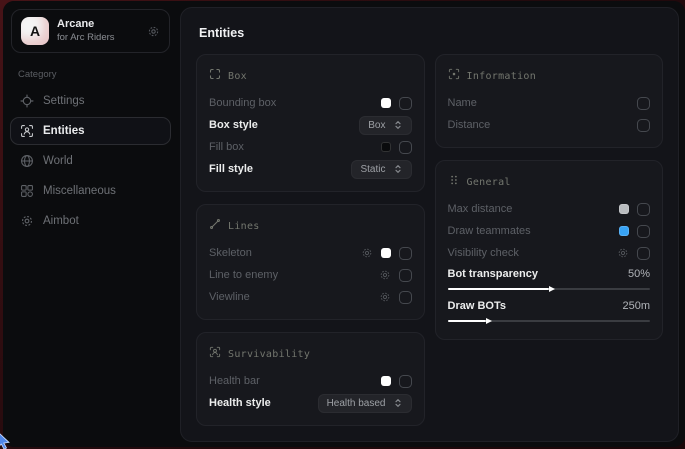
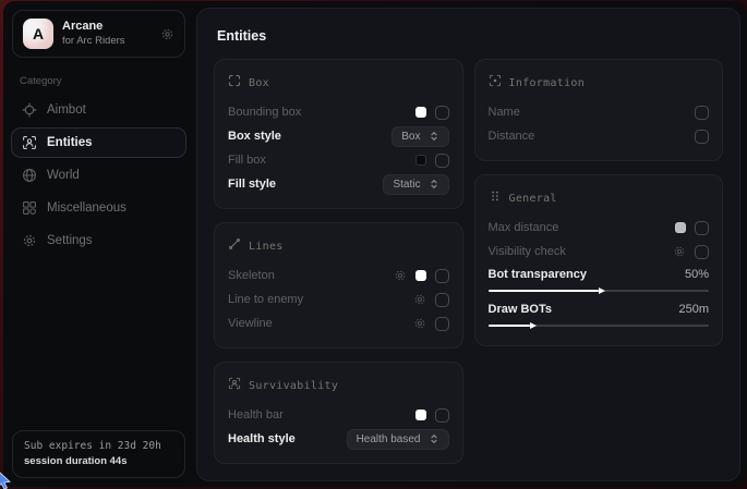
  A
  Arcane
  for Arc Riders
  Category
- Settings
+ Aimbot
  Entities
  World
  Miscellaneous
- Aimbot
+ Settings
+ Sub expires in 23d 20h
+ session duration 44s
  Entities
  Box
  Bounding box
  Box style
  Box
  Fill box
  Fill style
  Static
  Lines
  Skeleton
  Line to enemy
  Viewline
  Survivability
  Health bar
  Health style
  Health based
  Information
  Name
  Distance
  General
  Max distance
- Draw teammates
  Visibility check
  Bot transparency
  50%
  Draw BOTs
  250m
